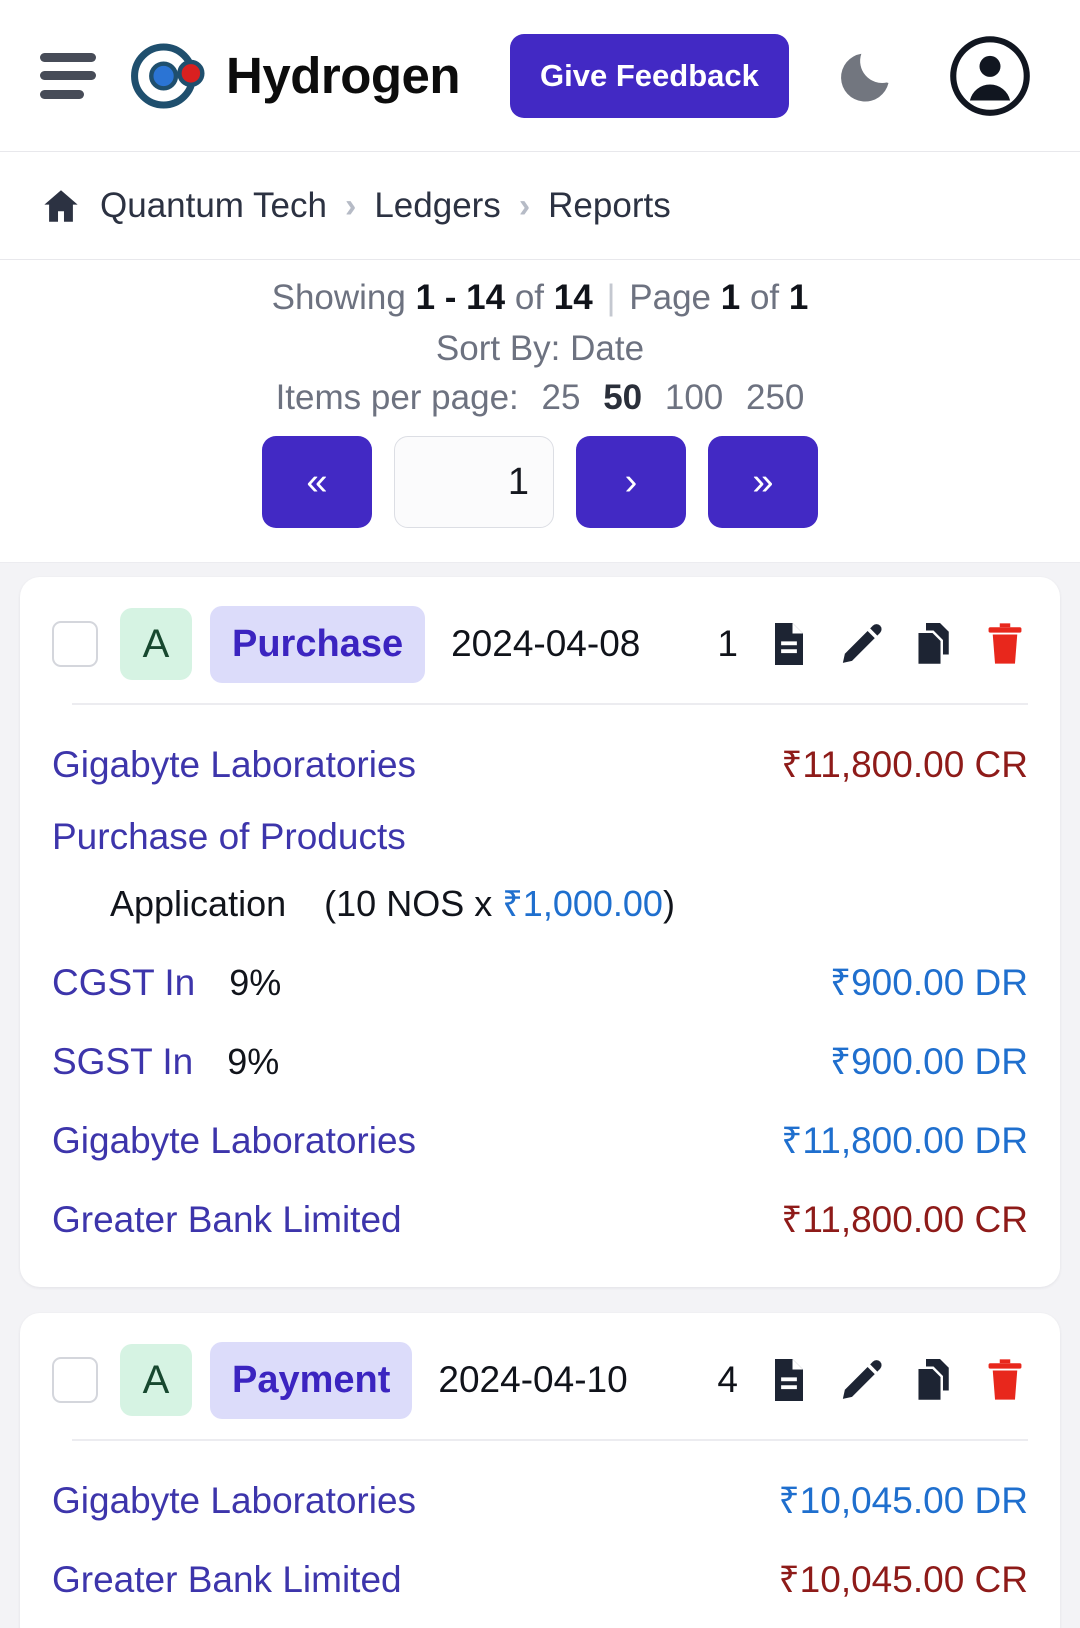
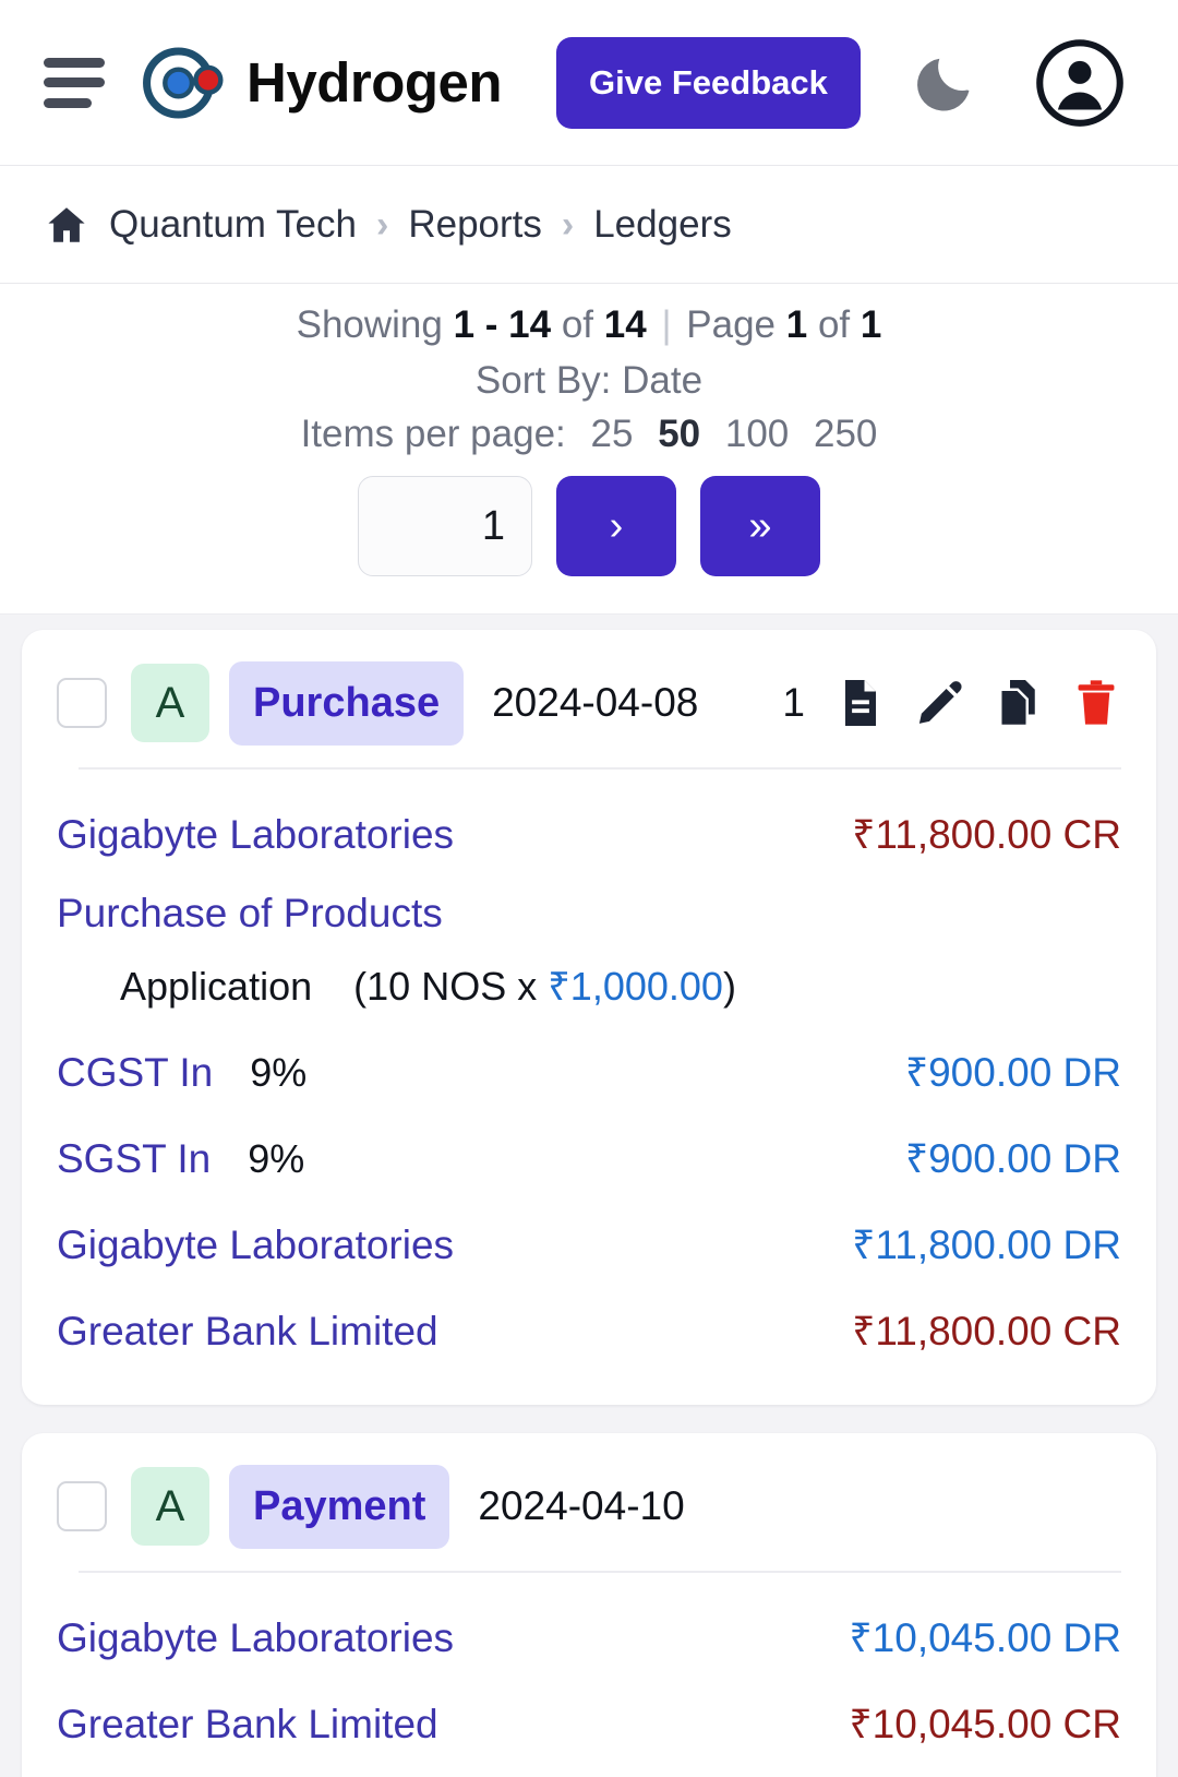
  Hydrogen
  Give Feedback
  Quantum Tech
  ›
- Ledgers
+ Reports
  ›
- Reports
+ Ledgers
  Showing 1 - 14 of 14 | Page 1 of 1
  Sort By: Date
  Items per page: 25 50 100 250
- «
  1
  ›
  »
  A
  Purchase
  2024-04-08
  1
  Gigabyte Laboratories
  ₹11,800.00 CR
  Purchase of Products
  Application (10 NOS x ₹1,000.00)
  CGST In
  9%
  ₹900.00 DR
  SGST In
  9%
  ₹900.00 DR
  Gigabyte Laboratories
  ₹11,800.00 DR
  Greater Bank Limited
  ₹11,800.00 CR
  A
  Payment
  2024-04-10
- 4
  Gigabyte Laboratories
  ₹10,045.00 DR
  Greater Bank Limited
  ₹10,045.00 CR
